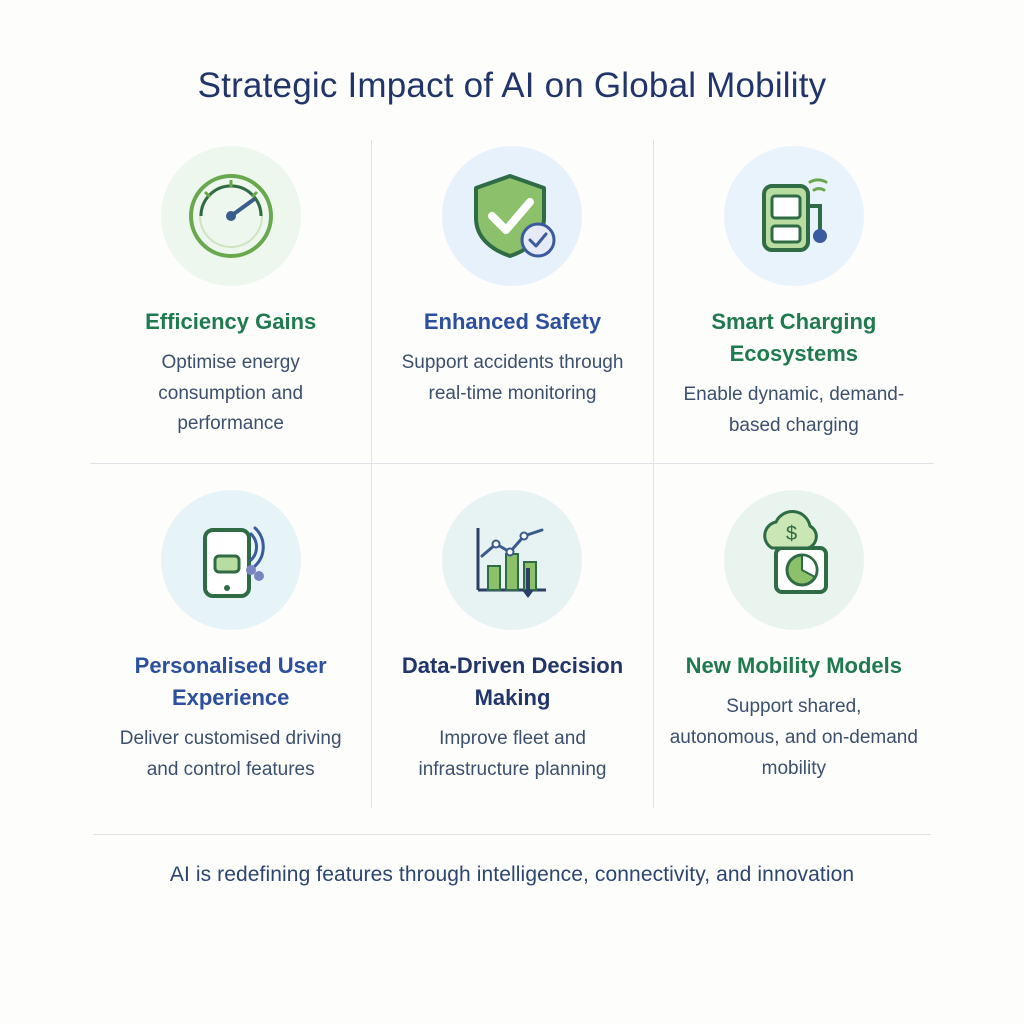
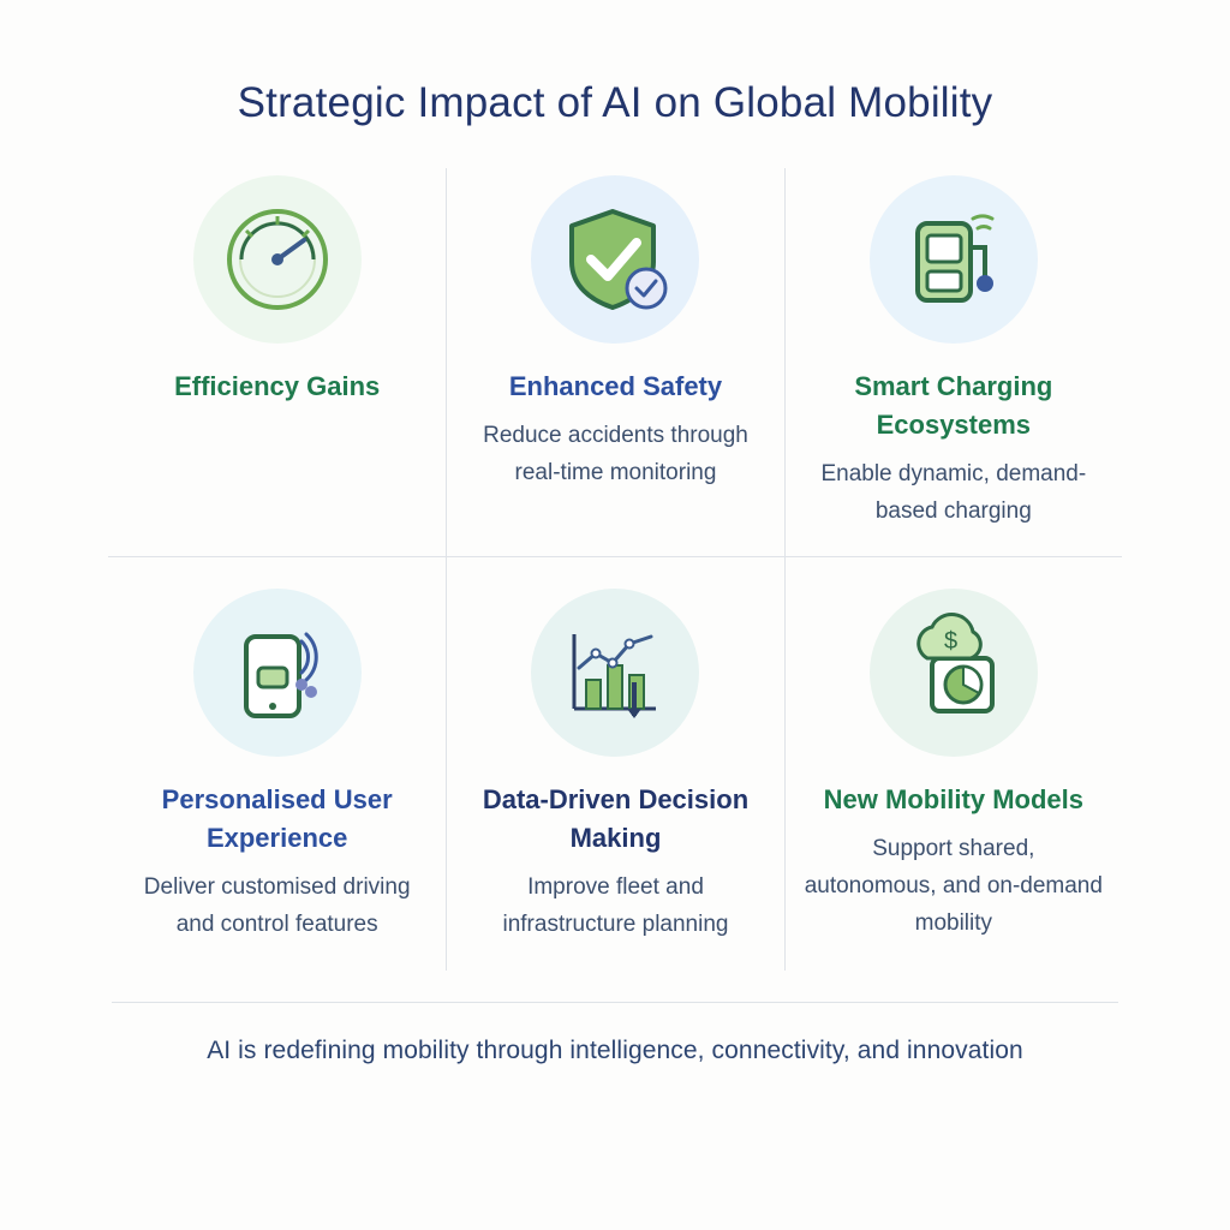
  Strategic Impact of AI on Global Mobility
  Efficiency Gains
- Optimise energy consumption and performance
  Enhanced Safety
- Support accidents through real-time monitoring
+ Reduce accidents through real-time monitoring
  Smart Charging Ecosystems
  Enable dynamic, demand-based charging
  Personalised User Experience
  Deliver customised driving and control features
  Data-Driven Decision Making
  Improve fleet and infrastructure planning
  $
  New Mobility Models
  Support shared, autonomous, and on-demand mobility
- AI is redefining features through intelligence, connectivity, and innovation
+ AI is redefining mobility through intelligence, connectivity, and innovation
